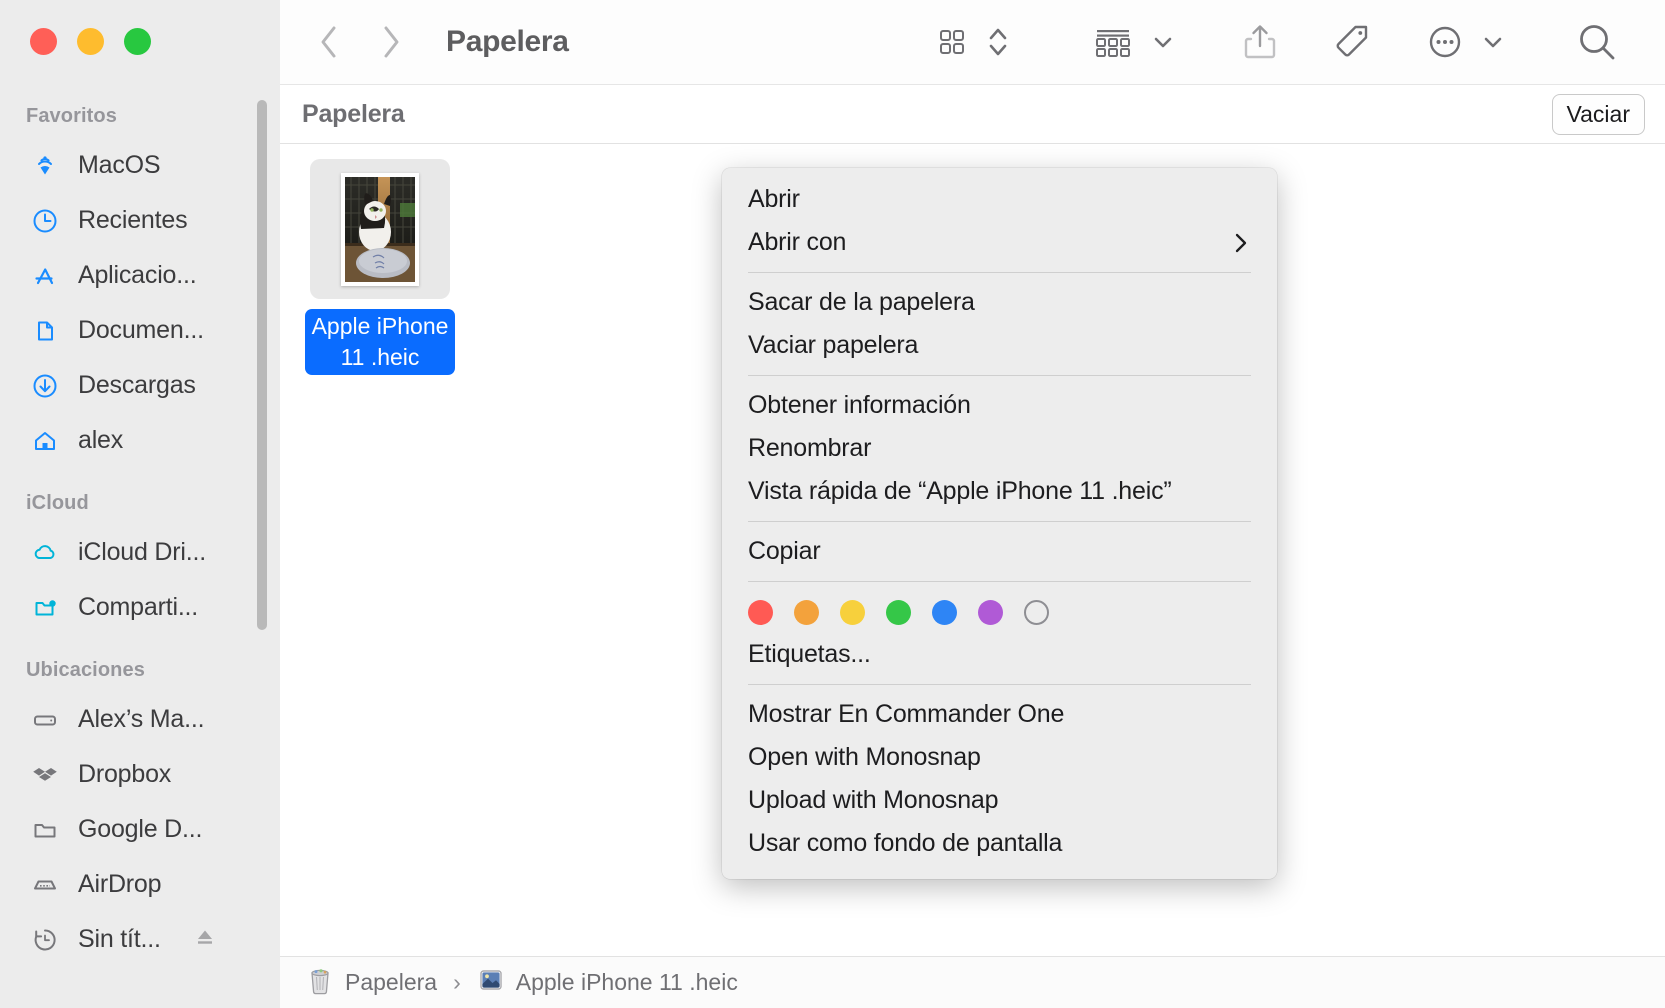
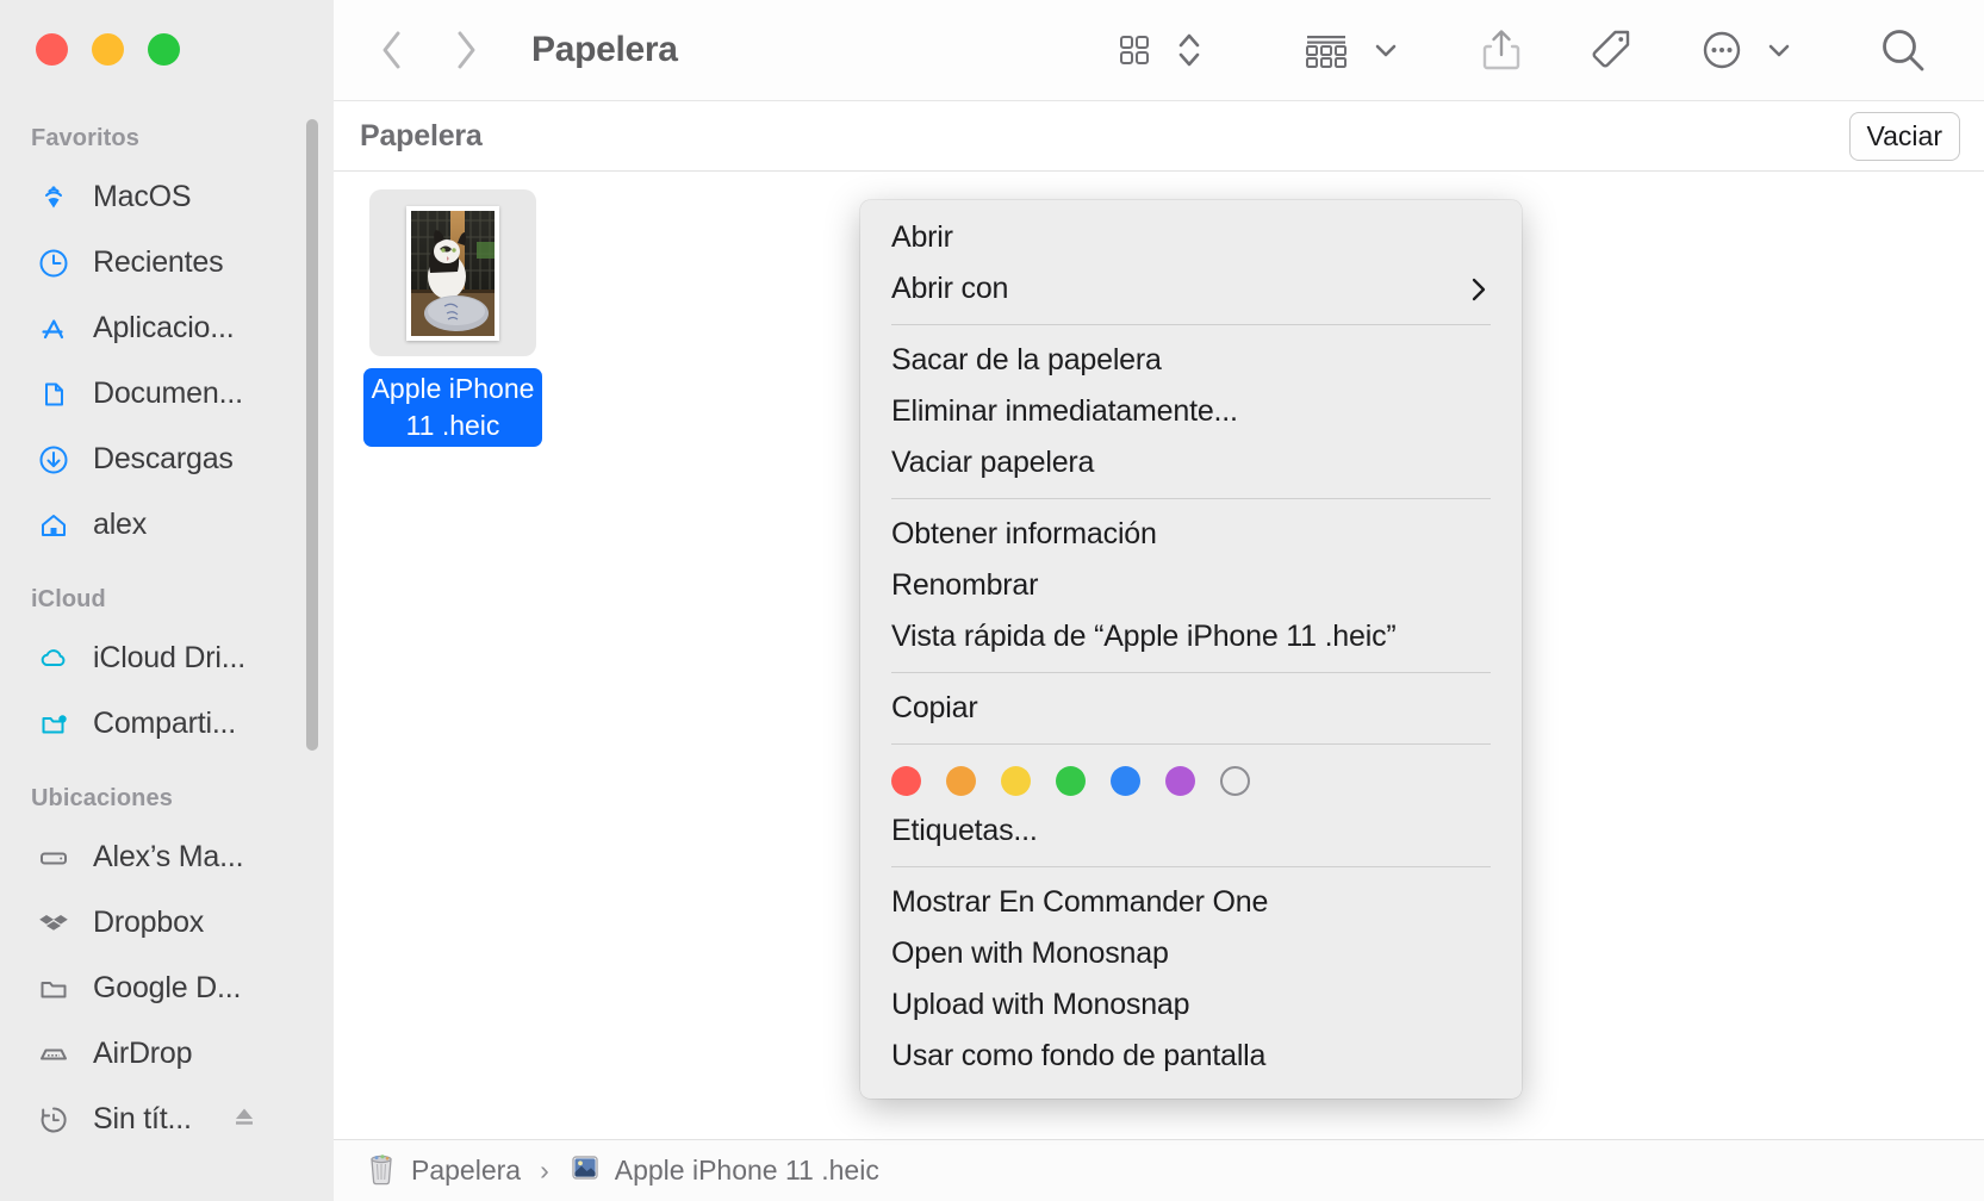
  Favoritos
  MacOS
  Recientes
  Aplicacio...
  Documen...
  Descargas
  alex
  iCloud
  iCloud Dri...
  Comparti...
  Ubicaciones
  Alex’s Ma...
  Dropbox
  Google D...
  AirDrop
  Sin tít...
  Papelera
  Papelera
  Vaciar
  Apple iPhone 11 .heic
  Papelera
  ›
  Apple iPhone 11 .heic
  Abrir
  Abrir con
  Sacar de la papelera
+ Eliminar inmediatamente...
  Vaciar papelera
  Obtener información
  Renombrar
  Vista rápida de “Apple iPhone 11 .heic”
  Copiar
  Etiquetas...
  Mostrar En Commander One
  Open with Monosnap
  Upload with Monosnap
  Usar como fondo de pantalla
